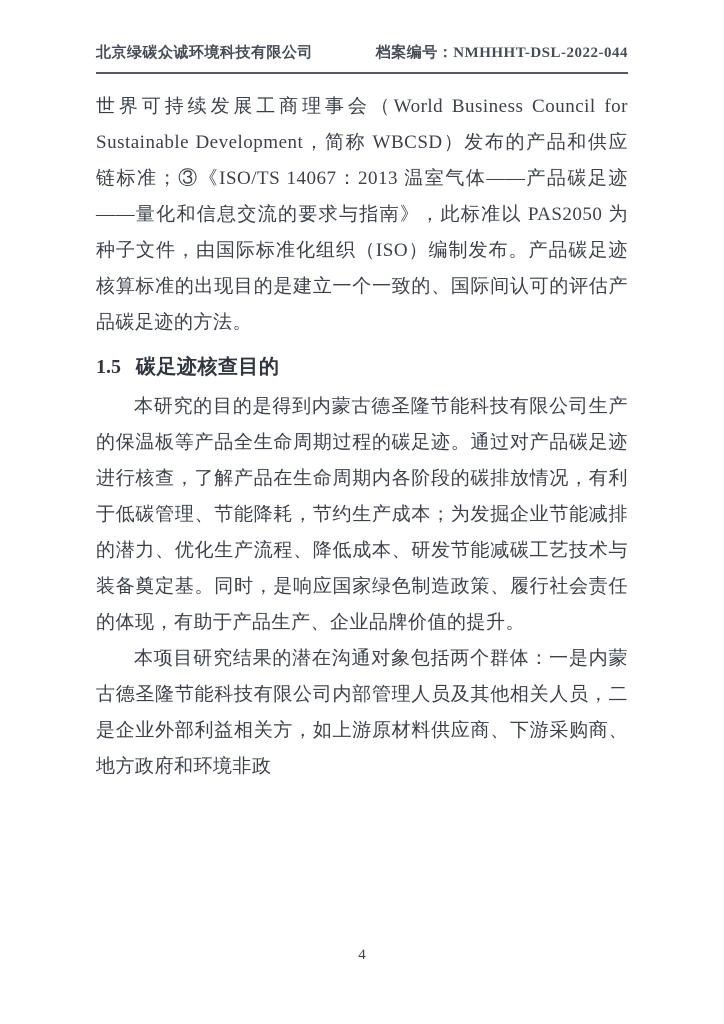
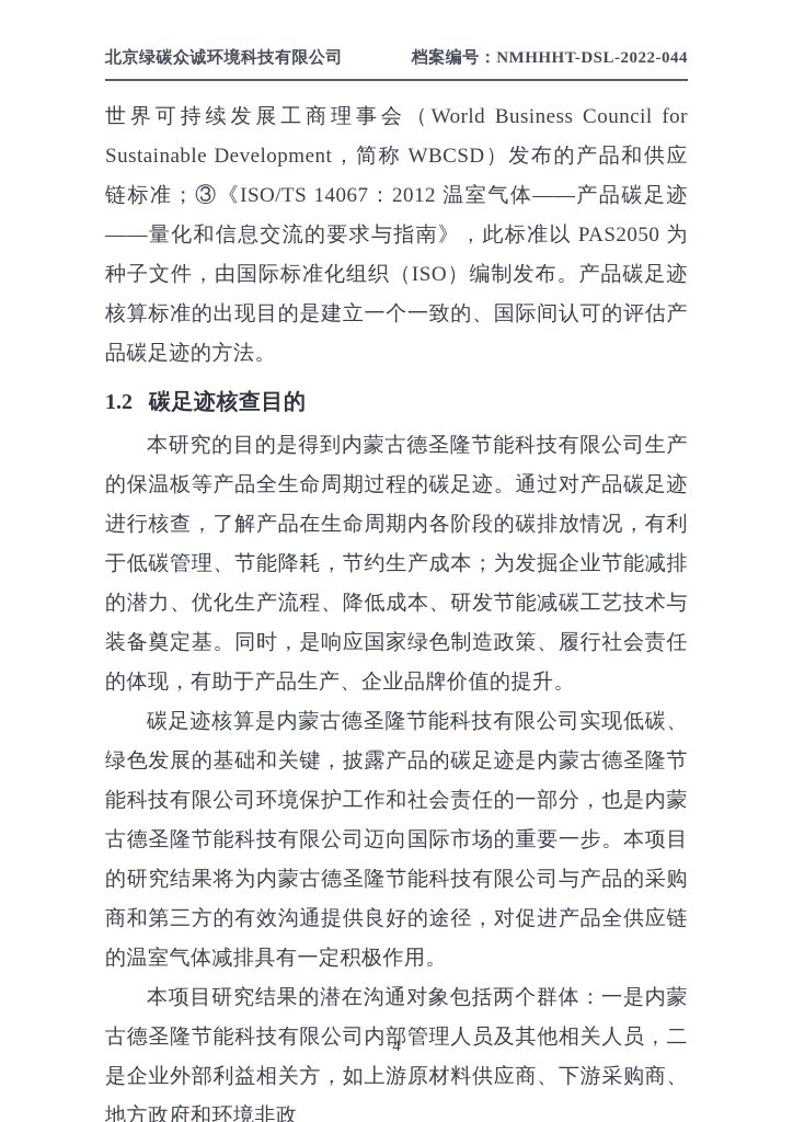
  北京绿碳众诚环境科技有限公司
  档案编号：NMHHHT-DSL-2022-044
- 世界可持续发展工商理事会（World Business Council for Sustainable Development，简称 WBCSD）发布的产品和供应链标准；③《ISO/TS 14067：2013 温室气体——产品碳足迹——量化和信息交流的要求与指南》，此标准以 PAS2050 为种子文件，由国际标准化组织（ISO）编制发布。产品碳足迹核算标准的出现目的是建立一个一致的、国际间认可的评估产品碳足迹的方法。
+ 世界可持续发展工商理事会（World Business Council for Sustainable Development，简称 WBCSD）发布的产品和供应链标准；③《ISO/TS 14067：2012 温室气体——产品碳足迹——量化和信息交流的要求与指南》，此标准以 PAS2050 为种子文件，由国际标准化组织（ISO）编制发布。产品碳足迹核算标准的出现目的是建立一个一致的、国际间认可的评估产品碳足迹的方法。
- 1.5 碳足迹核查目的
+ 1.2 碳足迹核查目的
  本研究的目的是得到内蒙古德圣隆节能科技有限公司生产的保温板等产品全生命周期过程的碳足迹。通过对产品碳足迹进行核查，了解产品在生命周期内各阶段的碳排放情况，有利于低碳管理、节能降耗，节约生产成本；为发掘企业节能减排的潜力、优化生产流程、降低成本、研发节能减碳工艺技术与装备奠定基。同时，是响应国家绿色制造政策、履行社会责任的体现，有助于产品生产、企业品牌价值的提升。
+ 碳足迹核算是内蒙古德圣隆节能科技有限公司实现低碳、绿色发展的基础和关键，披露产品的碳足迹是内蒙古德圣隆节能科技有限公司环境保护工作和社会责任的一部分，也是内蒙古德圣隆节能科技有限公司迈向国际市场的重要一步。本项目的研究结果将为内蒙古德圣隆节能科技有限公司与产品的采购商和第三方的有效沟通提供良好的途径，对促进产品全供应链的温室气体减排具有一定积极作用。
  本项目研究结果的潜在沟通对象包括两个群体：一是内蒙古德圣隆节能科技有限公司内部管理人员及其他相关人员，二是企业外部利益相关方，如上游原材料供应商、下游采购商、地方政府和环境非政
  4
